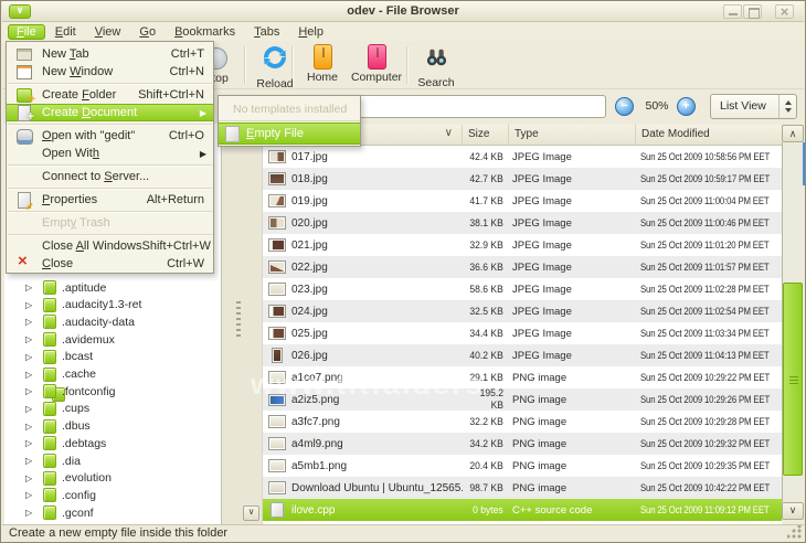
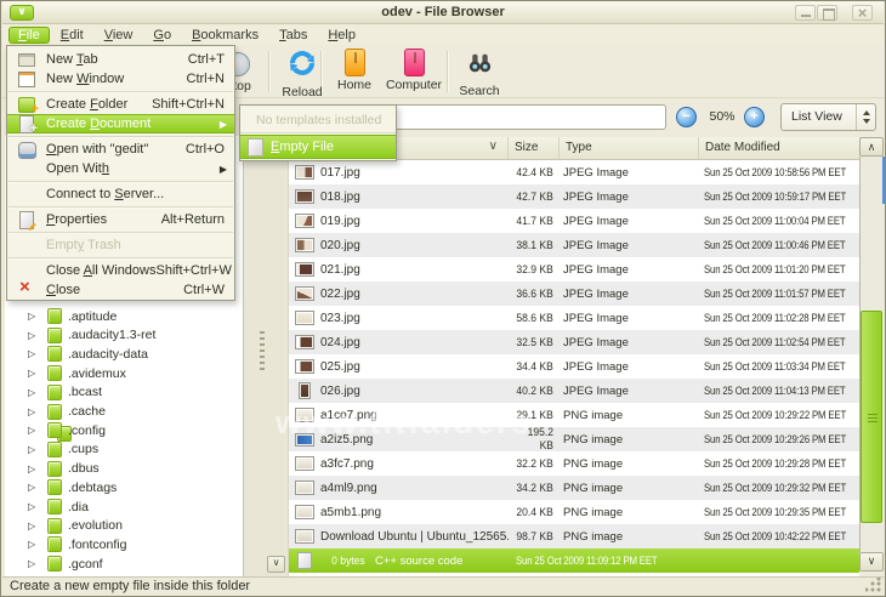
  odev - File Browser
  File
  Edit
  View
  Go
  Bookmarks
  Tabs
  Help
  Reload
  Home
  Computer
  Search
  50%
  List View
  .aptitude
  .audacity1.3-ret
  .audacity-data
  .avidemux
  .bcast
  .cache
- .fontconfig
+ .config
  .cups
  .dbus
  .debtags
  .dia
  .evolution
- .config
+ .fontconfig
  .gconf
  Size
  Type
  Date Modified
  017.jpg
  42.4 KB
  JPEG Image
  Sun 25 Oct 2009 10:58:56 PM EET
  018.jpg
  42.7 KB
  JPEG Image
  Sun 25 Oct 2009 10:59:17 PM EET
  019.jpg
  41.7 KB
  JPEG Image
  Sun 25 Oct 2009 11:00:04 PM EET
  020.jpg
  38.1 KB
  JPEG Image
  Sun 25 Oct 2009 11:00:46 PM EET
  021.jpg
  32.9 KB
  JPEG Image
  Sun 25 Oct 2009 11:01:20 PM EET
  022.jpg
  36.6 KB
  JPEG Image
  Sun 25 Oct 2009 11:01:57 PM EET
  023.jpg
  58.6 KB
  JPEG Image
  Sun 25 Oct 2009 11:02:28 PM EET
  024.jpg
  32.5 KB
  JPEG Image
  Sun 25 Oct 2009 11:02:54 PM EET
  025.jpg
  34.4 KB
  JPEG Image
  Sun 25 Oct 2009 11:03:34 PM EET
  026.jpg
  40.2 KB
  JPEG Image
  Sun 25 Oct 2009 11:04:13 PM EET
  a1co7.png
  29.1 KB
  PNG image
  Sun 25 Oct 2009 10:29:22 PM EET
  a2iz5.png
  195.2 KB
  PNG image
  Sun 25 Oct 2009 10:29:26 PM EET
  a3fc7.png
  32.2 KB
  PNG image
  Sun 25 Oct 2009 10:29:28 PM EET
  a4ml9.png
  34.2 KB
  PNG image
  Sun 25 Oct 2009 10:29:32 PM EET
  a5mb1.png
  20.4 KB
  PNG image
  Sun 25 Oct 2009 10:29:35 PM EET
  Download Ubuntu | Ubuntu_12565.
  98.7 KB
  PNG image
  Sun 25 Oct 2009 10:42:22 PM EET
- ilove.cpp
  0 bytes
  C++ source code
  Sun 25 Oct 2009 11:09:12 PM EET
  www.titfalders
  Create a new empty file inside this folder
  New Tab
  Ctrl+T
  New Window
  Ctrl+N
  Create Folder
  Shift+Ctrl+N
  Create Document
  Open with "gedit"
  Ctrl+O
  Open With
  Connect to Server...
  Properties
  Alt+Return
  Empty Trash
  Close All Windows
  Shift+Ctrl+W
  Close
  Ctrl+W
  No templates installed
  Empty File
